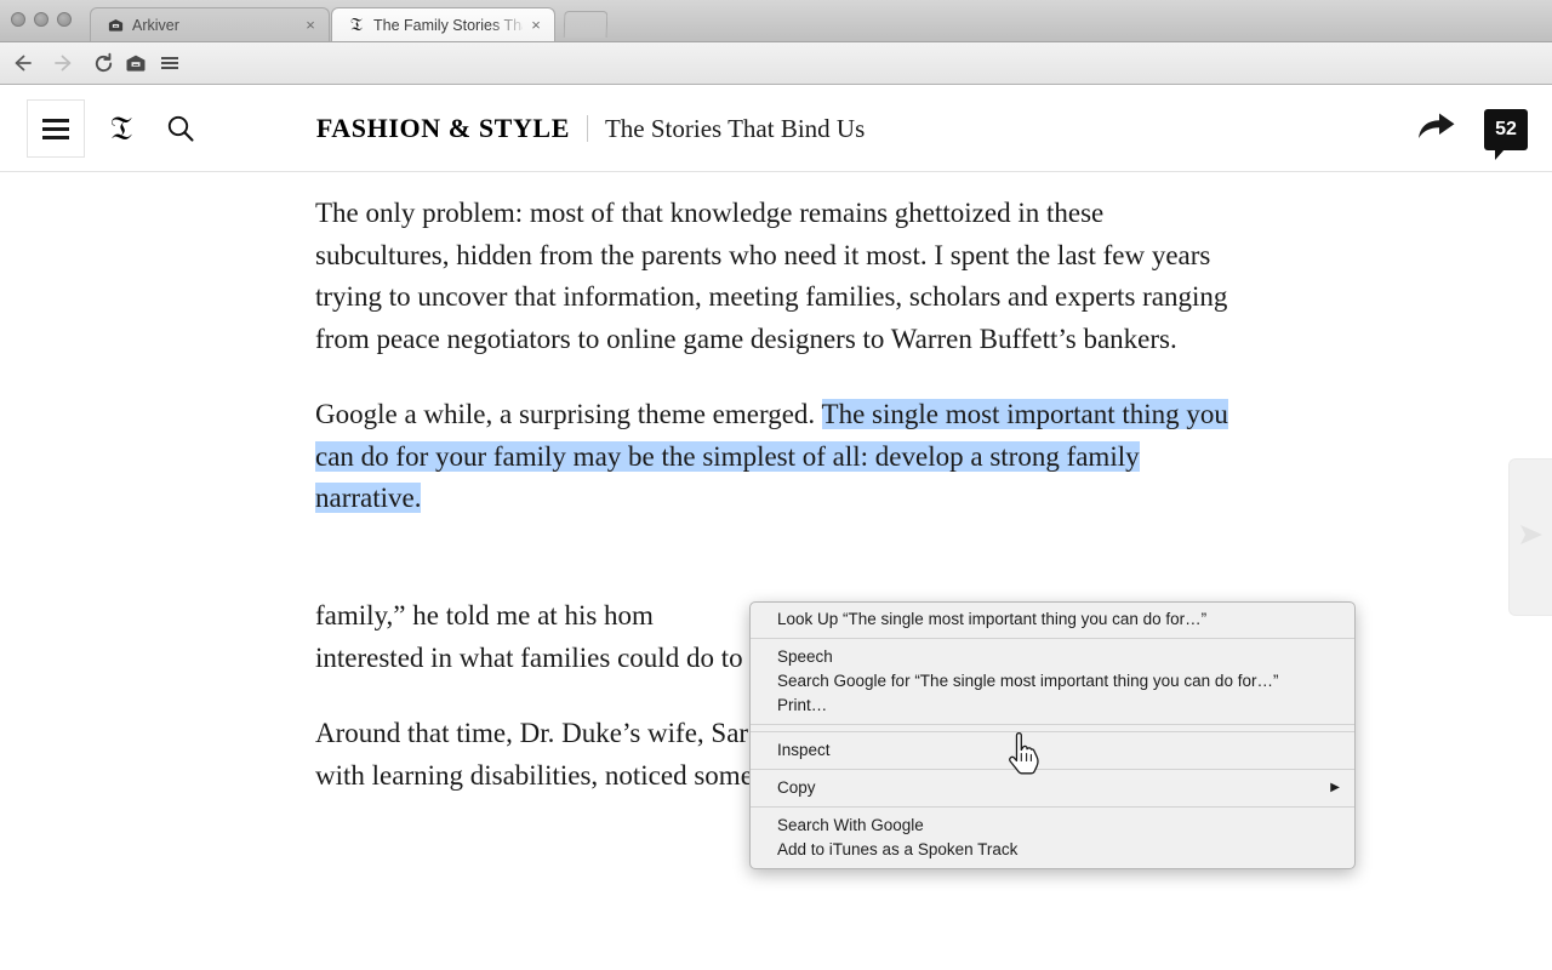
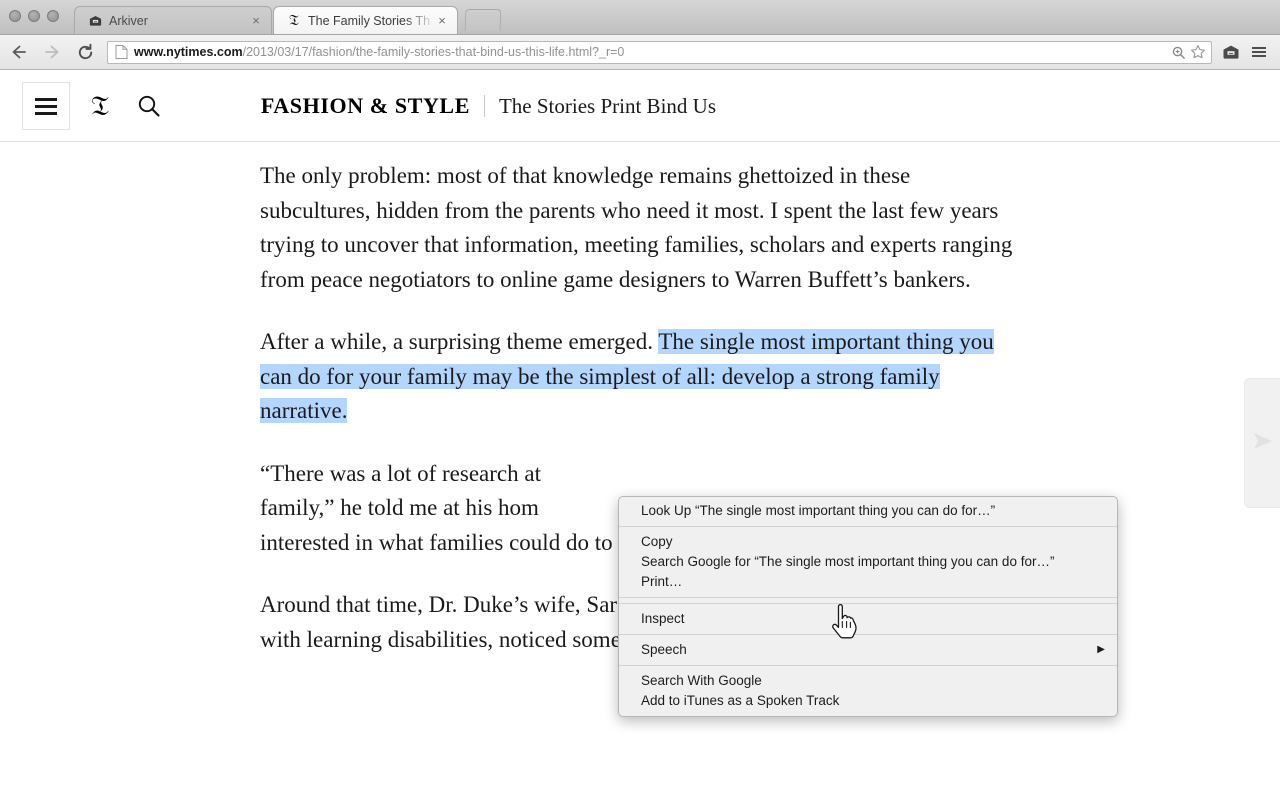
  Arkiver
  ×
  𝔗
  The Family Stories Th
  ×
+ www.nytimes.com/2013/03/17/fashion/the-family-stories-that-bind-us-this-life.html?_r=0
  𝔗
  FASHION & STYLE
- The Stories That Bind Us
+ The Stories Print Bind Us
- 52
  The only problem: most of that knowledge remains ghettoized in these subcultures, hidden from the parents who need it most. I spent the last few years trying to uncover that information, meeting families, scholars and experts ranging from peace negotiators to online game designers to Warren Buffett’s bankers.
- Google a while, a surprising theme emerged. The single most important thing you can do for your family may be the simplest of all: develop a strong family narrative.
+ After a while, a surprising theme emerged. The single most important thing you can do for your family may be the simplest of all: develop a strong family narrative.
+ “There was a lot of research at
  family,” he told me at his hom
  Look Up “The single most important thing you can do for…”
- Speech
+ Copy
  Search Google for “The single most important thing you can do for…”
  Print…
  Inspect
- Copy
+ Speech
  ▶
  Search With Google
  Add to iTunes as a Spoken Track
